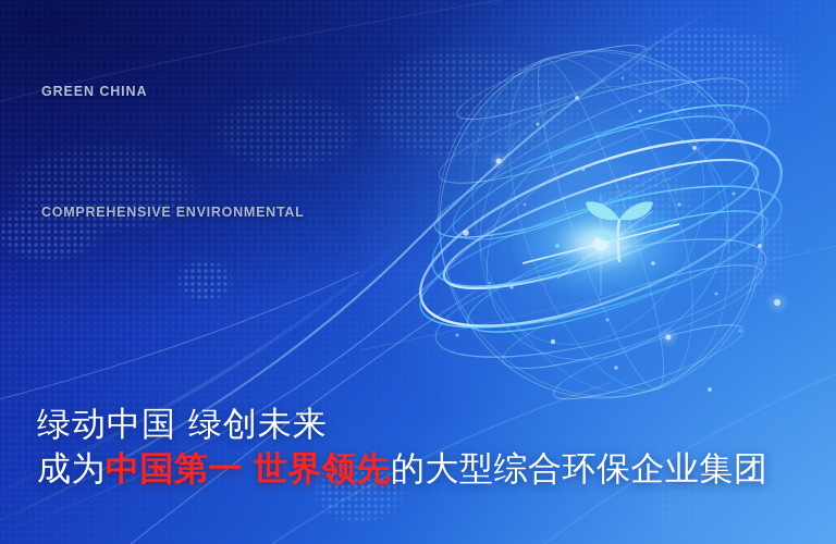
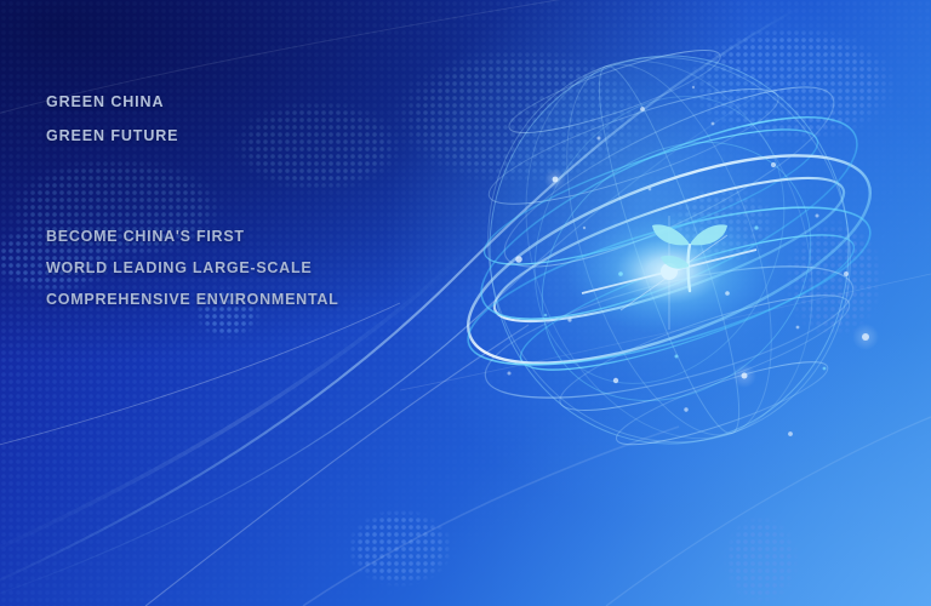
  GREEN CHINA
+ GREEN FUTURE
+ BECOME CHINA'S FIRST
+ WORLD LEADING LARGE-SCALE
  COMPREHENSIVE ENVIRONMENTAL
- 绿动中国 绿创未来
- 成为中国第一 世界领先的大型综合环保企业集团
